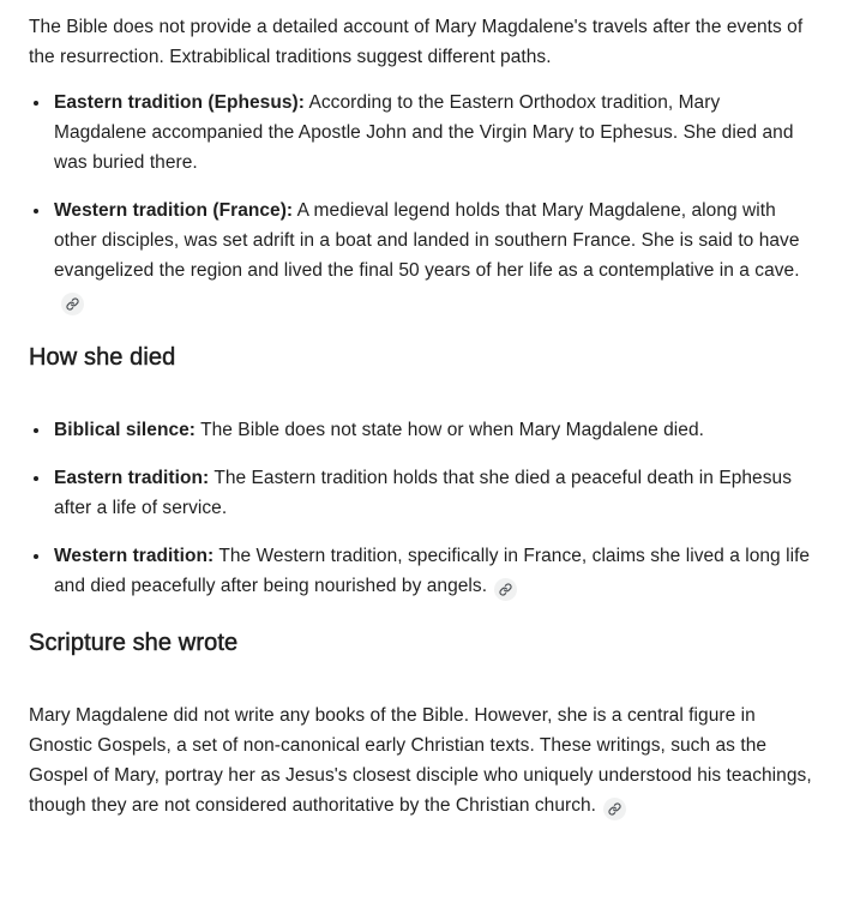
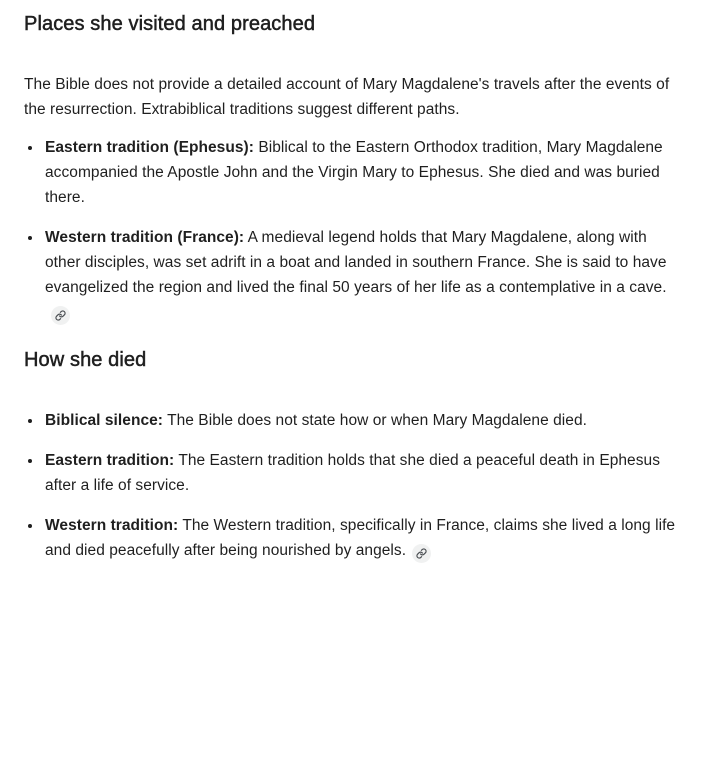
+ Places she visited and preached
  The Bible does not provide a detailed account of Mary Magdalene's travels after the events of the resurrection. Extrabiblical traditions suggest different paths.
- Eastern tradition (Ephesus): According to the Eastern Orthodox tradition, Mary Magdalene accompanied the Apostle John and the Virgin Mary to Ephesus. She died and was buried there.
+ Eastern tradition (Ephesus): Biblical to the Eastern Orthodox tradition, Mary Magdalene accompanied the Apostle John and the Virgin Mary to Ephesus. She died and was buried there.
  Western tradition (France): A medieval legend holds that Mary Magdalene, along with other disciples, was set adrift in a boat and landed in southern France. She is said to have evangelized the region and lived the final 50 years of her life as a contemplative in a cave.
  How she died
  Biblical silence: The Bible does not state how or when Mary Magdalene died.
  Eastern tradition: The Eastern tradition holds that she died a peaceful death in Ephesus after a life of service.
  Western tradition: The Western tradition, specifically in France, claims she lived a long life and died peacefully after being nourished by angels.
- Scripture she wrote
- Mary Magdalene did not write any books of the Bible. However, she is a central figure in Gnostic Gospels, a set of non-canonical early Christian texts. These writings, such as the Gospel of Mary, portray her as Jesus's closest disciple who uniquely understood his teachings, though they are not considered authoritative by the Christian church.
